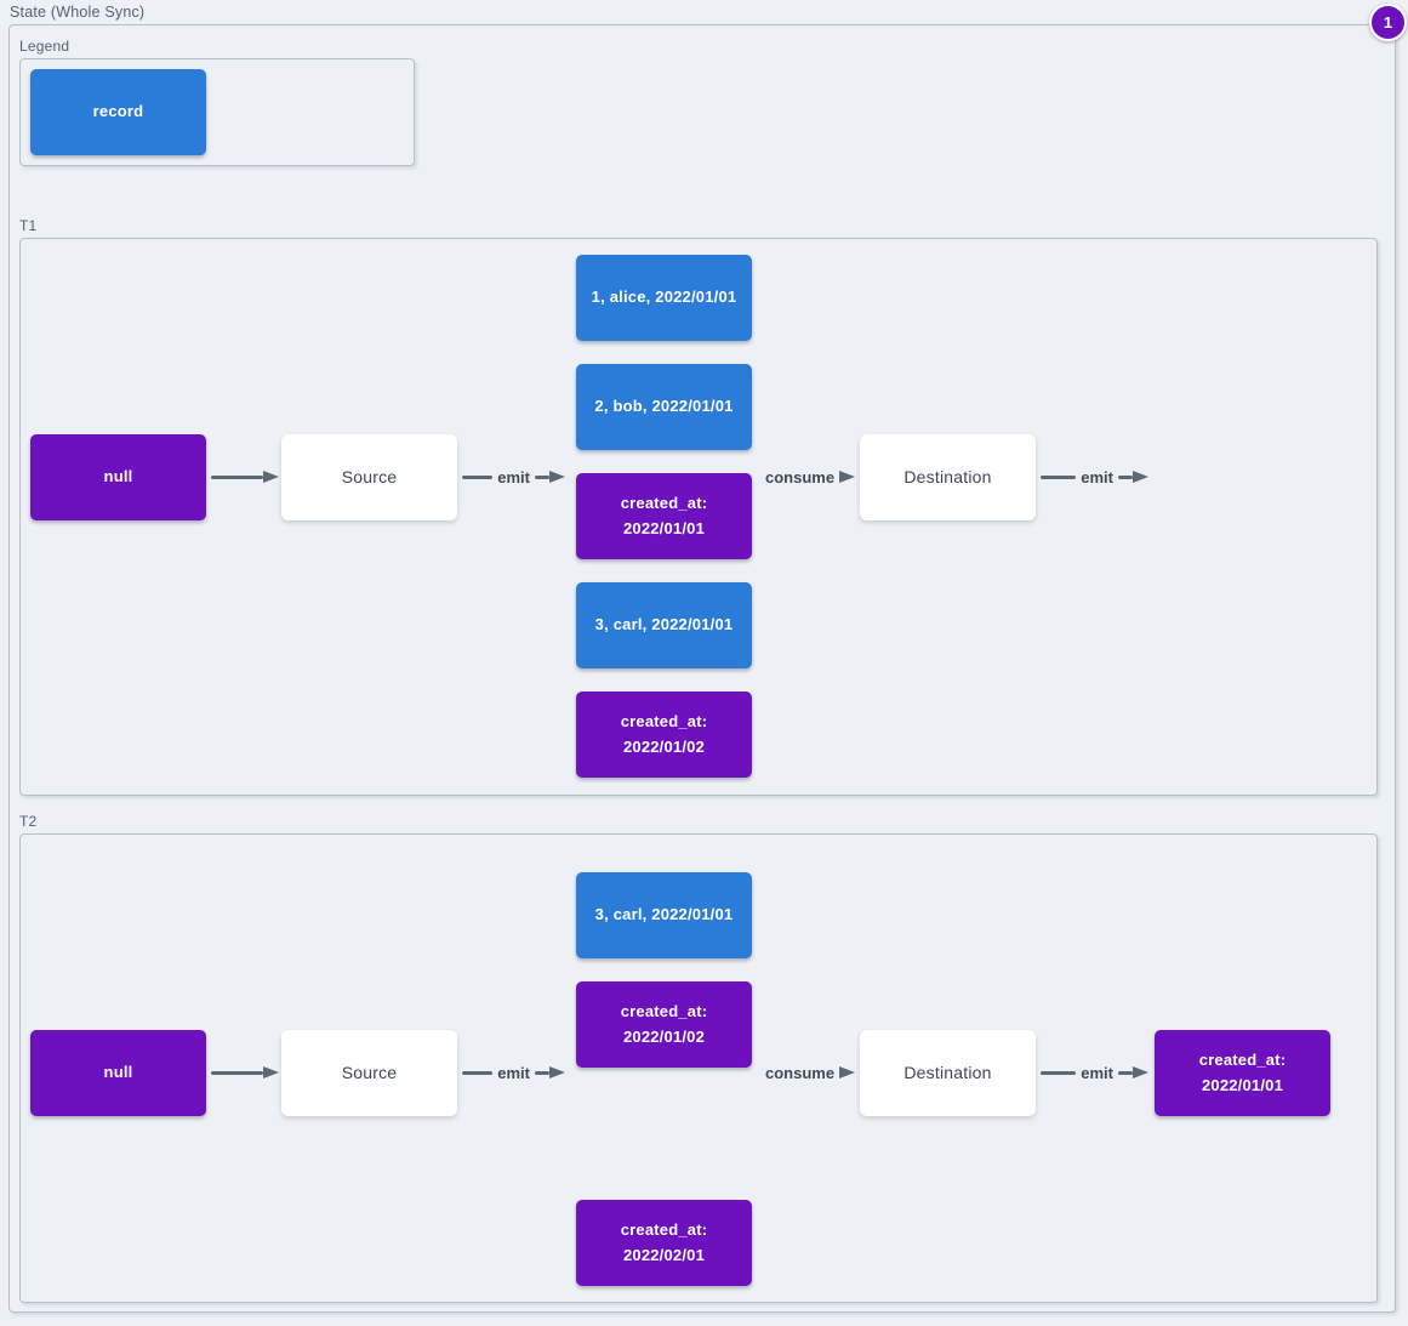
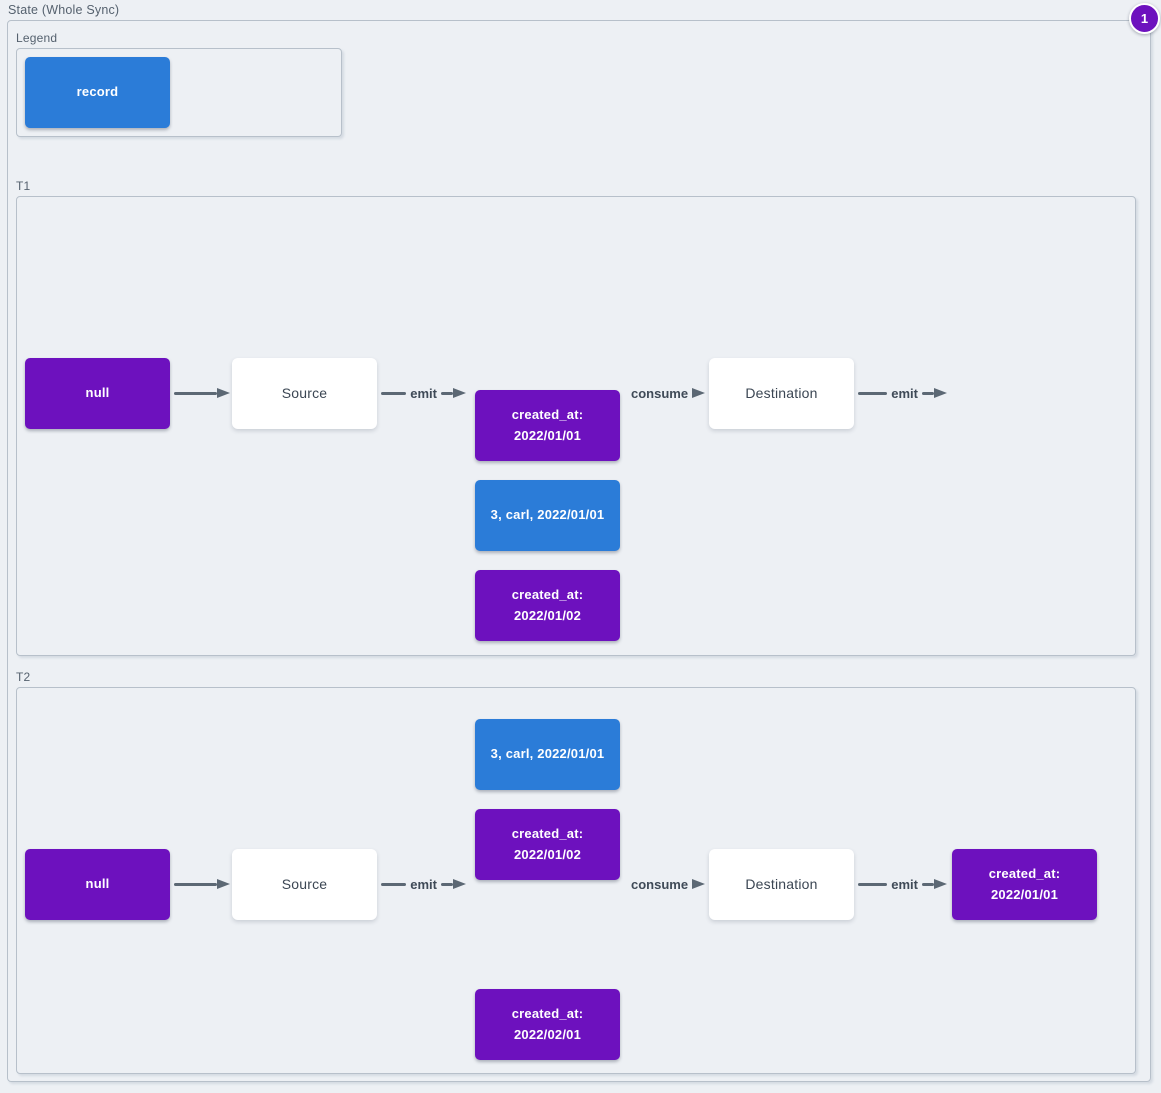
  State (Whole Sync)
  Legend
  record
  T1
  null
  Source
  emit
- 1, alice, 2022/01/01
- 2, bob, 2022/01/01
  created_at:
  2022/01/01
  3, carl, 2022/01/01
  created_at:
  2022/01/02
  consume
  Destination
  emit
  T2
  null
  Source
  emit
  3, carl, 2022/01/01
  created_at:
  2022/01/02
  created_at:
  2022/02/01
  consume
  Destination
  emit
  created_at:
  2022/01/01
  1
